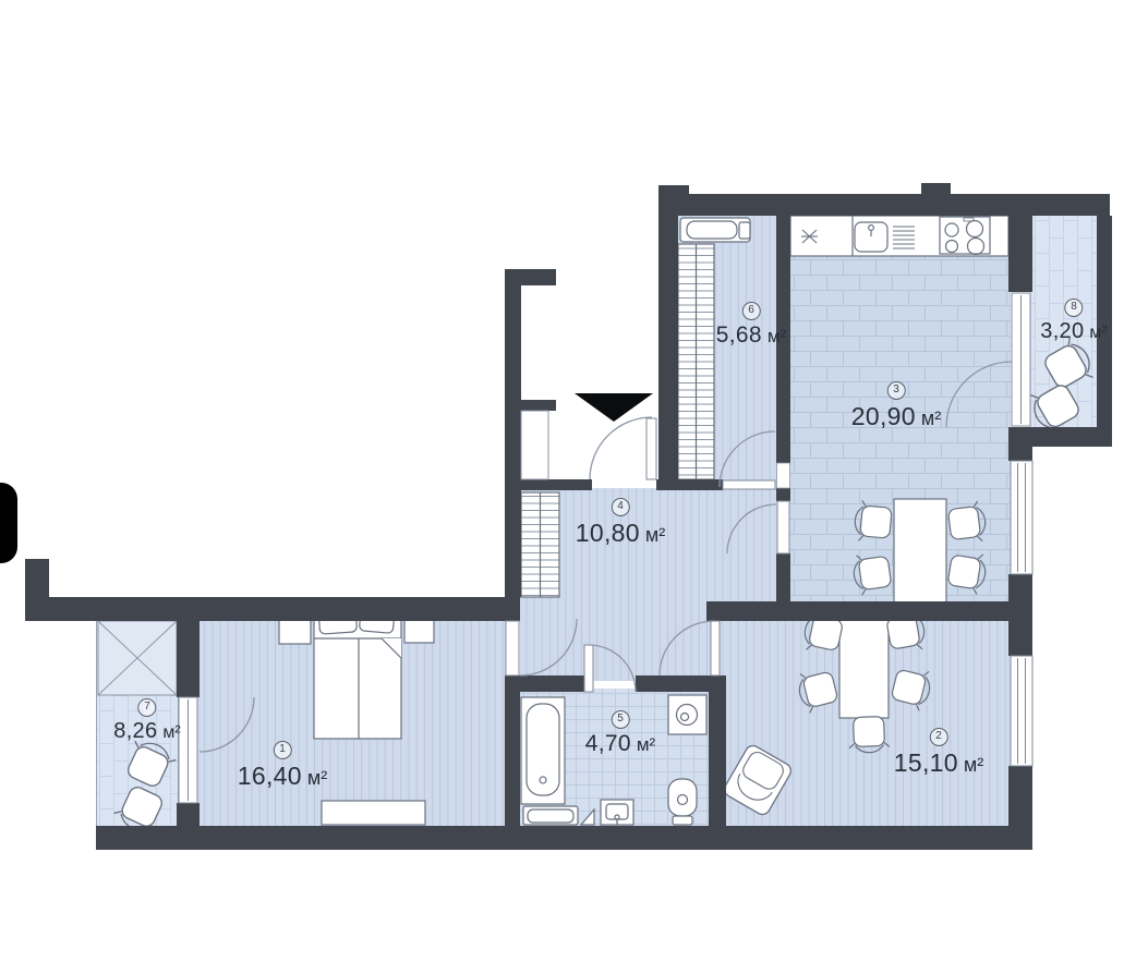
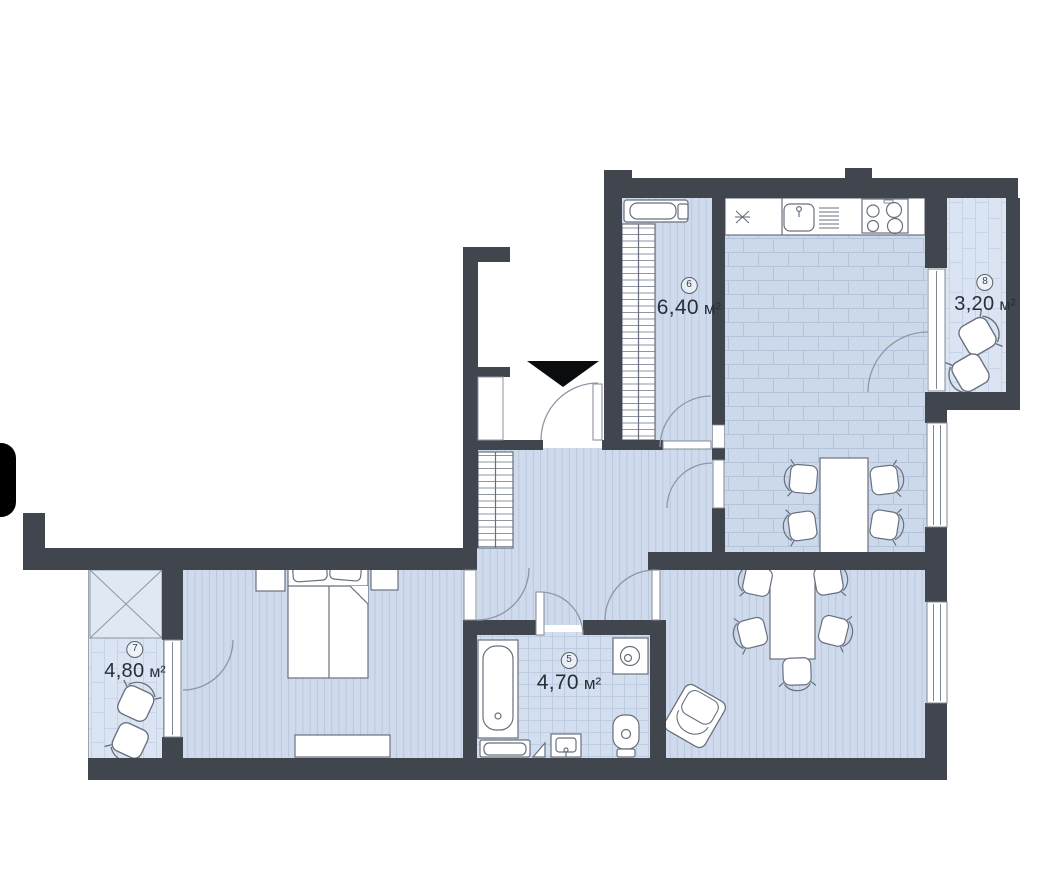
- 1
- 16,40 м²
- 2
- 15,10 м²
- 3
- 20,90 м²
- 4
- 10,80 м²
  5
  4,70 м²
  6
- 5,68 м²
+ 6,40 м²
  7
- 8,26 м²
+ 4,80 м²
  8
  3,20 м²
